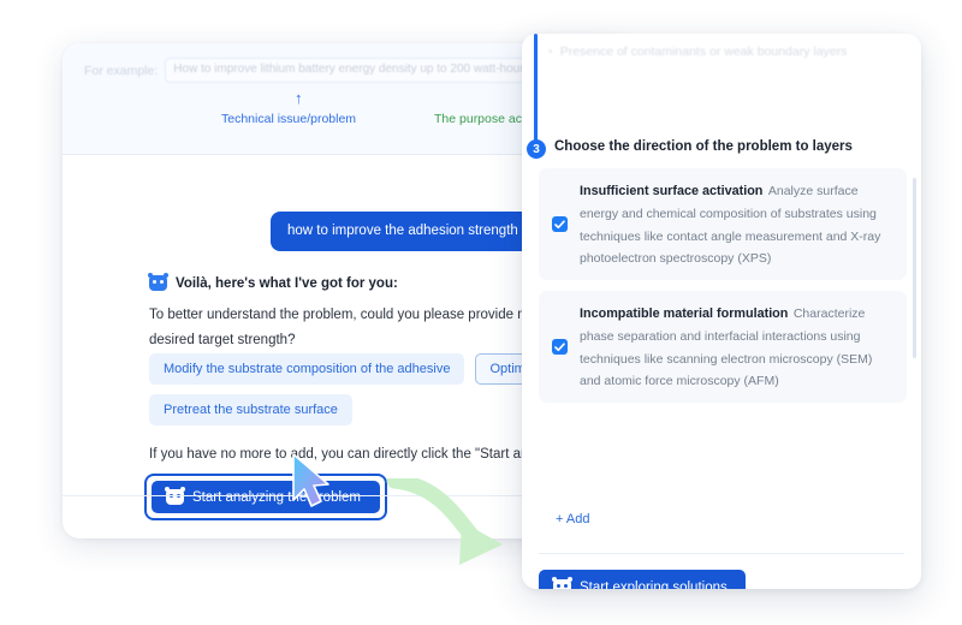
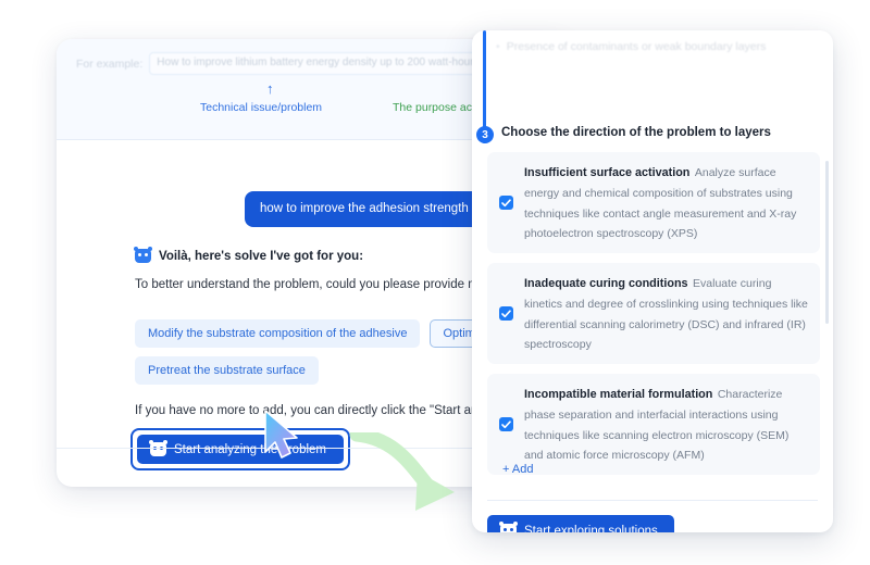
  For example:
  How to improve lithium battery energy density up to 200 watt-hou
  ↑
  Technical issue/problem
  how to improve the adhesion strength
- Voilà, here's what I've got for you:
+ Voilà, here's solve I've got for you:
  To better understand the problem, could you please provide
- desired target strength?
  Modify the substrate composition of the adhesive
  Pretreat the substrate surface
  If you have no more todd, you can directly click the "Start a
  Start analyzing teroblem
  Presence of contaminants or weak boundary layers
  3
  Choose the direction of the problem to layers
  Insufficient surface activation Analyze surface energy and chemical composition of substrates using techniques like contact angle measurement and X-ray photoelectron spectroscopy (XPS)
+ Inadequate curing conditions Evaluate curing kinetics and degree of crosslinking using techniques like differential scanning calorimetry (DSC) and infrared (IR) spectroscopy
  Incompatible material formulation Characterize phase separation and interfacial interactions using techniques like scanning electron microscopy (SEM) and atomic force microscopy (AFM)
  + Add
  Start exploring solutions
